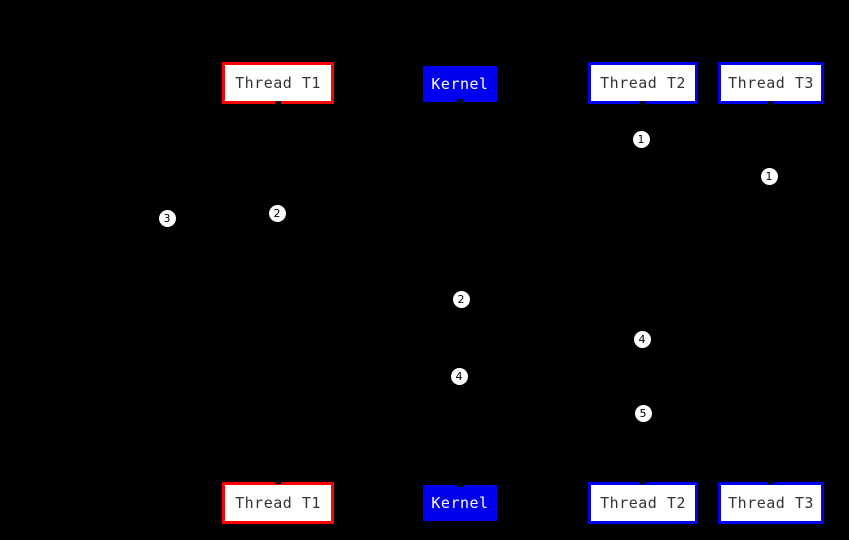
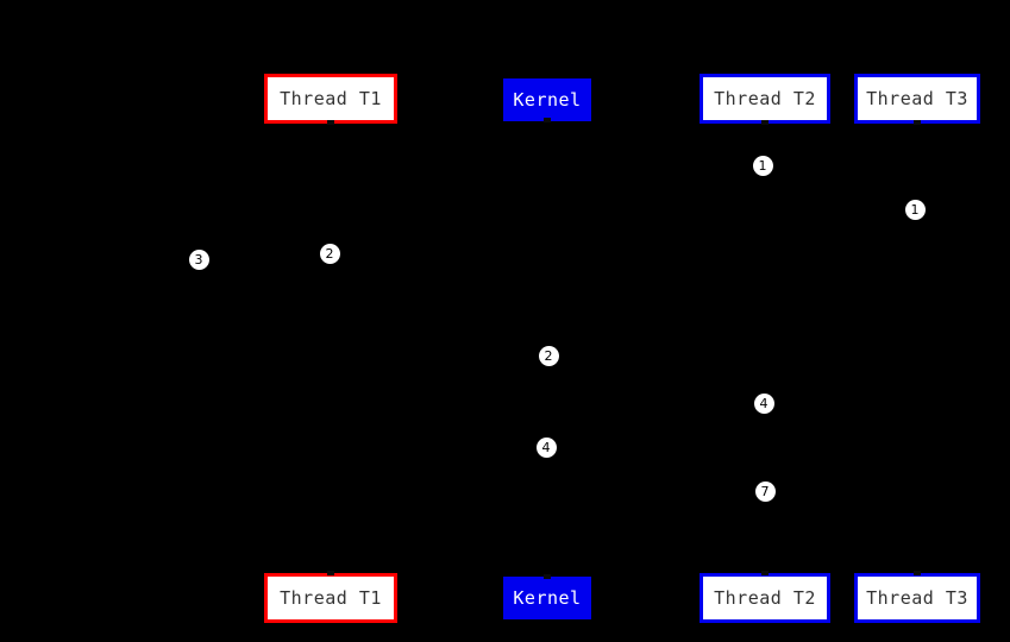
  Thread T1
  Thread T1
  Kernel
  Kernel
  Thread T2
  Thread T2
  Thread T3
  Thread T3
  1
  1
  3
  2
  2
  4
  4
- 5
+ 7
